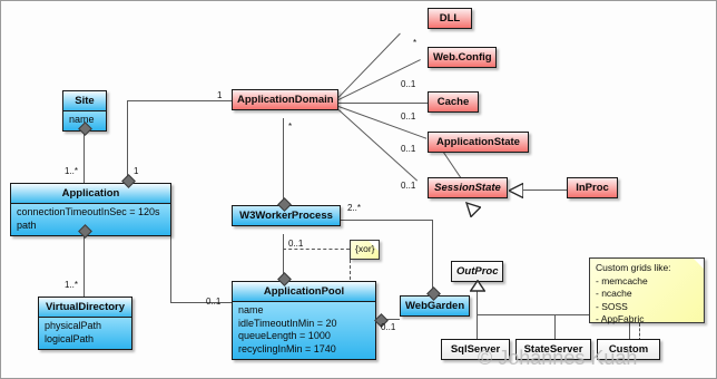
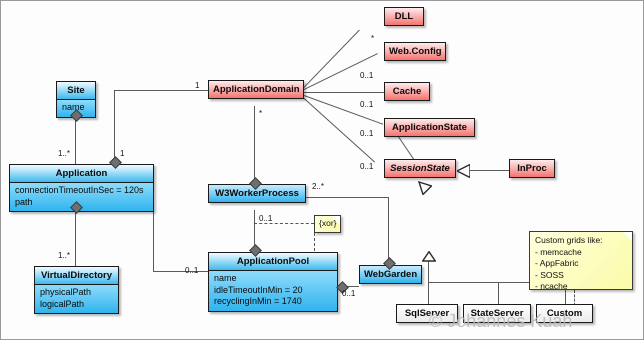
  1..*
  1
  1..*
  1
  *
  *
  0..1
  0..1
  0..1
  0..1
  2..*
  0..1
  0..1
  0..1
  Site
  name
  Application
  connectionTimeoutInSec = 120s
  path
  VirtualDirectory
  physicalPath
  logicalPath
  ApplicationDomain
  W3WorkerProcess
  ApplicationPool
  name
  idleTimeoutInMin = 20
- queueLength = 1000
  recyclingInMin = 1740
  WebGarden
  DLL
  Web.Config
  Cache
  ApplicationState
  SessionState
  InProc
- OutProc
  SqlServer
  StateServer
  Custom
  {xor}
  Custom grids like:
  - memcache
- - ncache
+ - AppFabric
  - SOSS
- - AppFabric
+ - ncache
  © Johannes Kuah
